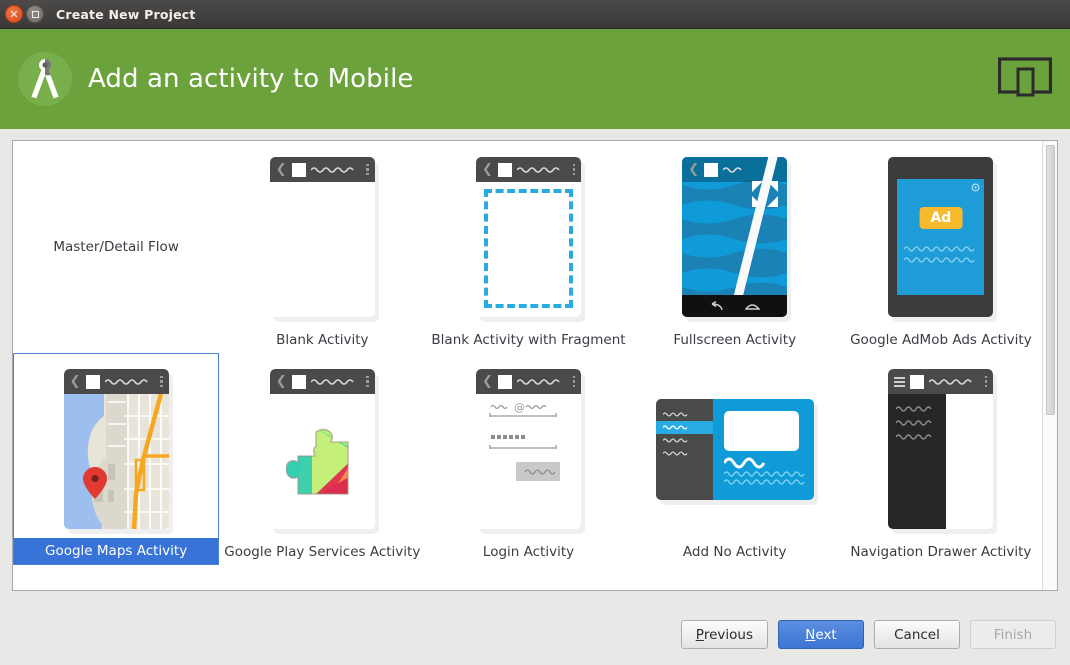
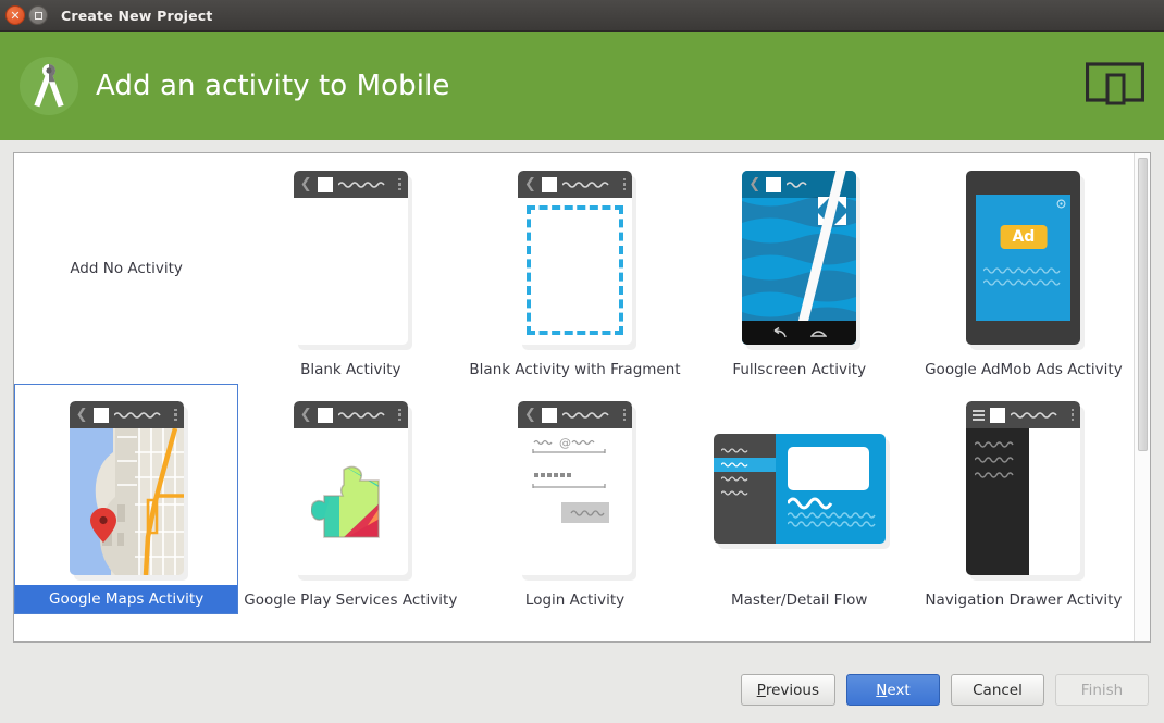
  ✕
  Create New Project
  Add an activity to Mobile
- Master/Detail Flow
+ Add No Activity
  ❮
  Blank Activity
  ❮
  Blank Activity with Fragment
  ❮
  Fullscreen Activity
  Ad
  Google AdMob Ads Activity
  ❮
  Google Maps Activity
  ❮
  Google Play Services Activity
  ❮
  @
  Login Activity
- Add No Activity
+ Master/Detail Flow
  Navigation Drawer Activity
  P
  revious
  N
  ext
  Cancel
  Finish
